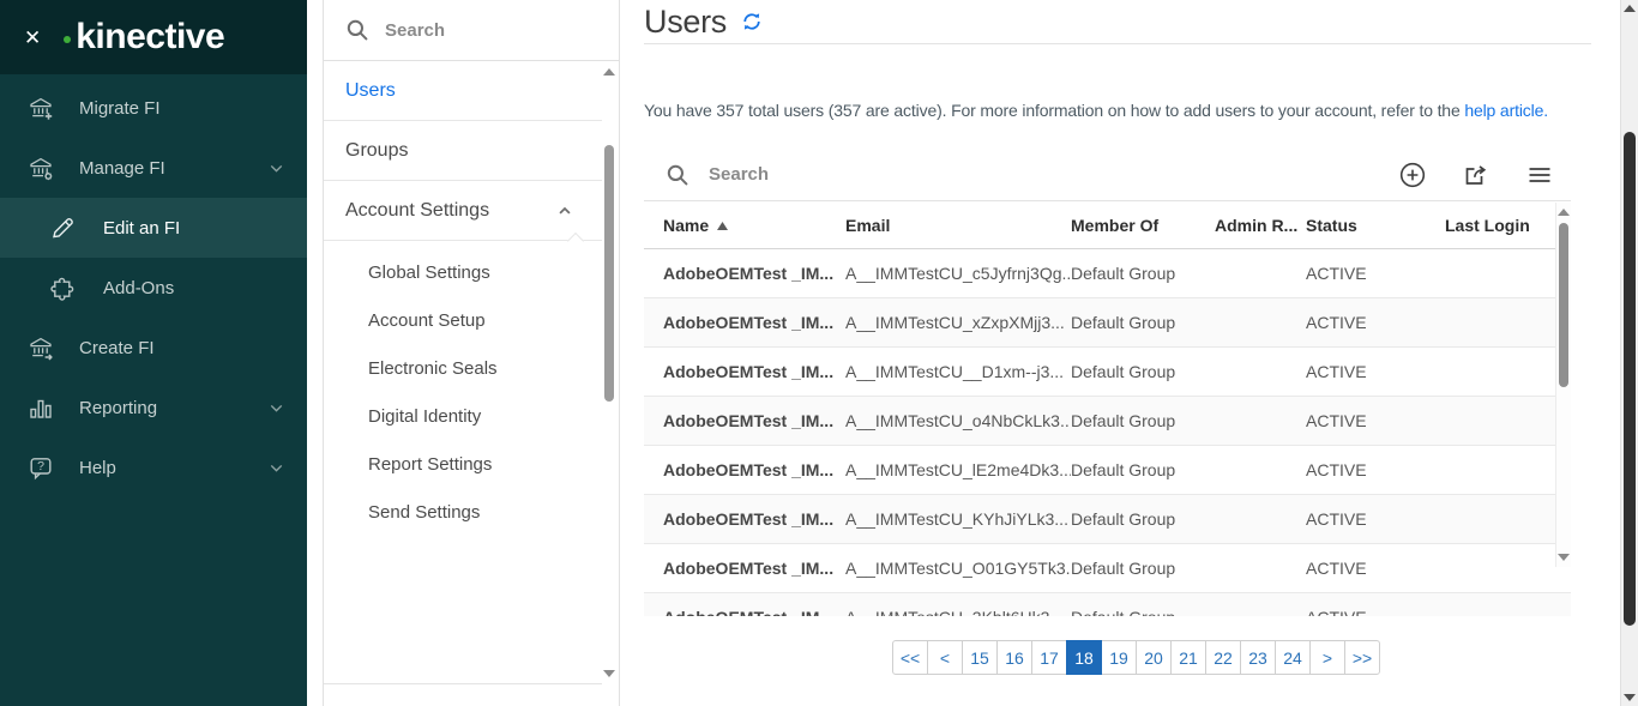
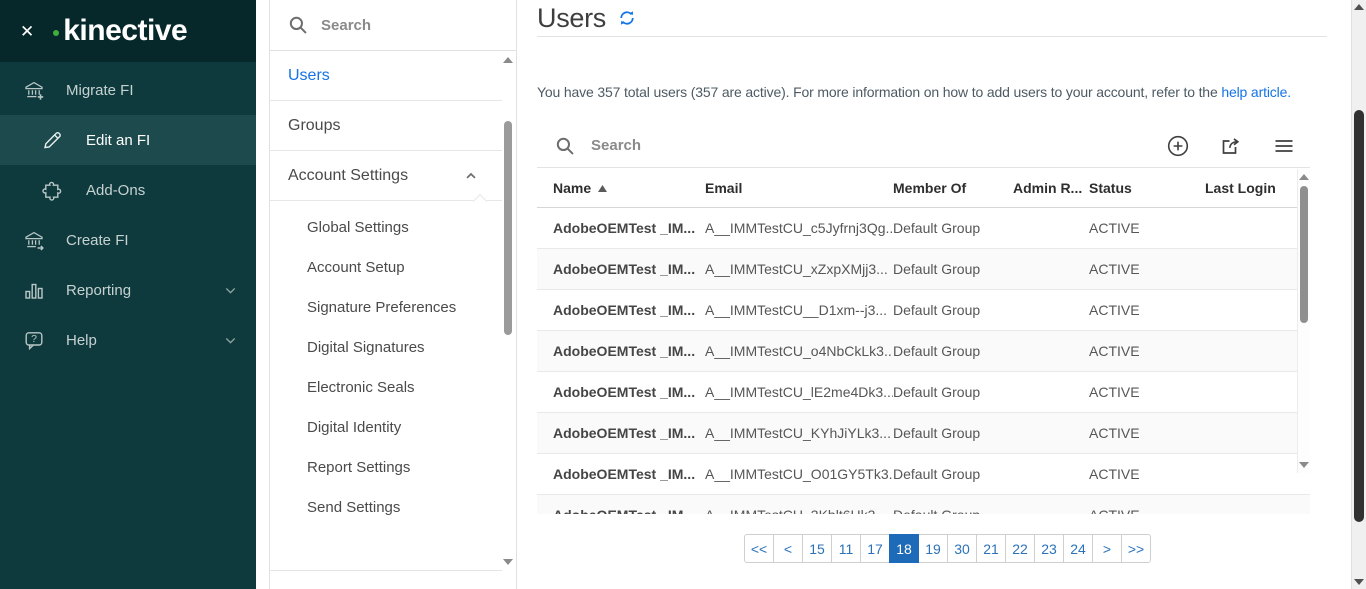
  ✕
  kinective
  Migrate FI
- Manage FI
  Edit an FI
  Add-Ons
  Create FI
  Reporting
  ?
  Help
  Search
  Users
  Groups
  Account Settings
  Global Settings
  Account Setup
+ Signature Preferences
+ Digital Signatures
  Electronic Seals
  Digital Identity
  Report Settings
  Send Settings
  Users
  You have 357 total users (357 are active). For more information on how to add users to your account, refer to the help article.
  Search
  Name
  Email
  Member Of
  Admin R...
  Status
  Last Login
  AdobeOEMTest _IM...
  A__IMMTestCU_c5Jyfrnj3Qg..
  Default Group
  ACTIVE
  AdobeOEMTest _IM...
  A__IMMTestCU_xZxpXMjj3...
  Default Group
  ACTIVE
  AdobeOEMTest _IM...
  A__IMMTestCU__D1xm--j3...
  Default Group
  ACTIVE
  AdobeOEMTest _IM...
  A__IMMTestCU_o4NbCkLk3..
  Default Group
  ACTIVE
  AdobeOEMTest _IM...
  A__IMMTestCU_lE2me4Dk3...
  Default Group
  ACTIVE
  AdobeOEMTest _IM...
  A__IMMTestCU_KYhJiYLk3...
  Default Group
  ACTIVE
  AdobeOEMTest _IM...
  A__IMMTestCU_O01GY5Tk3.
  Default Group
  ACTIVE
  <<
  <
  15
- 16
+ 11
  17
  18
  19
- 20
+ 30
  21
  22
  23
  24
  >
  >>
